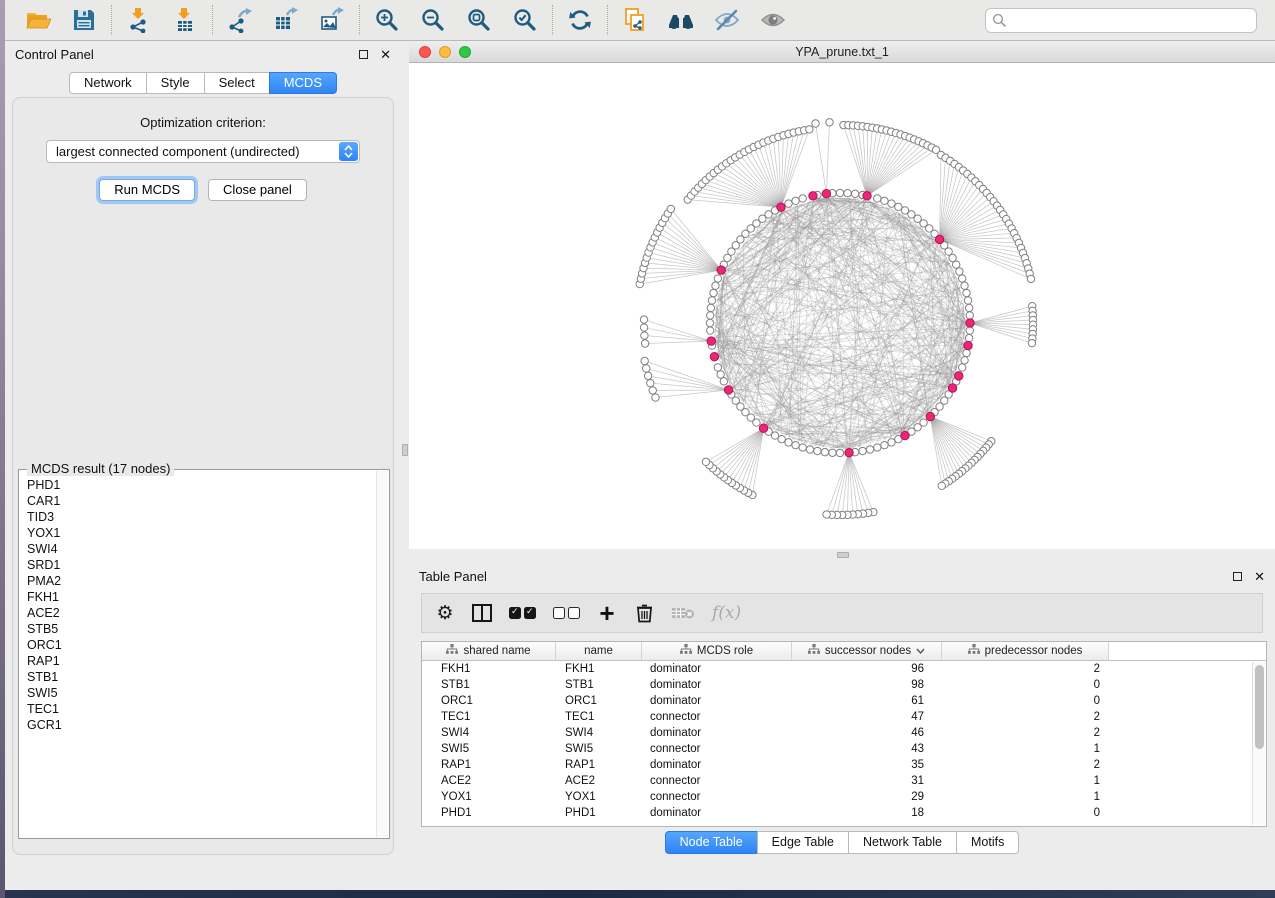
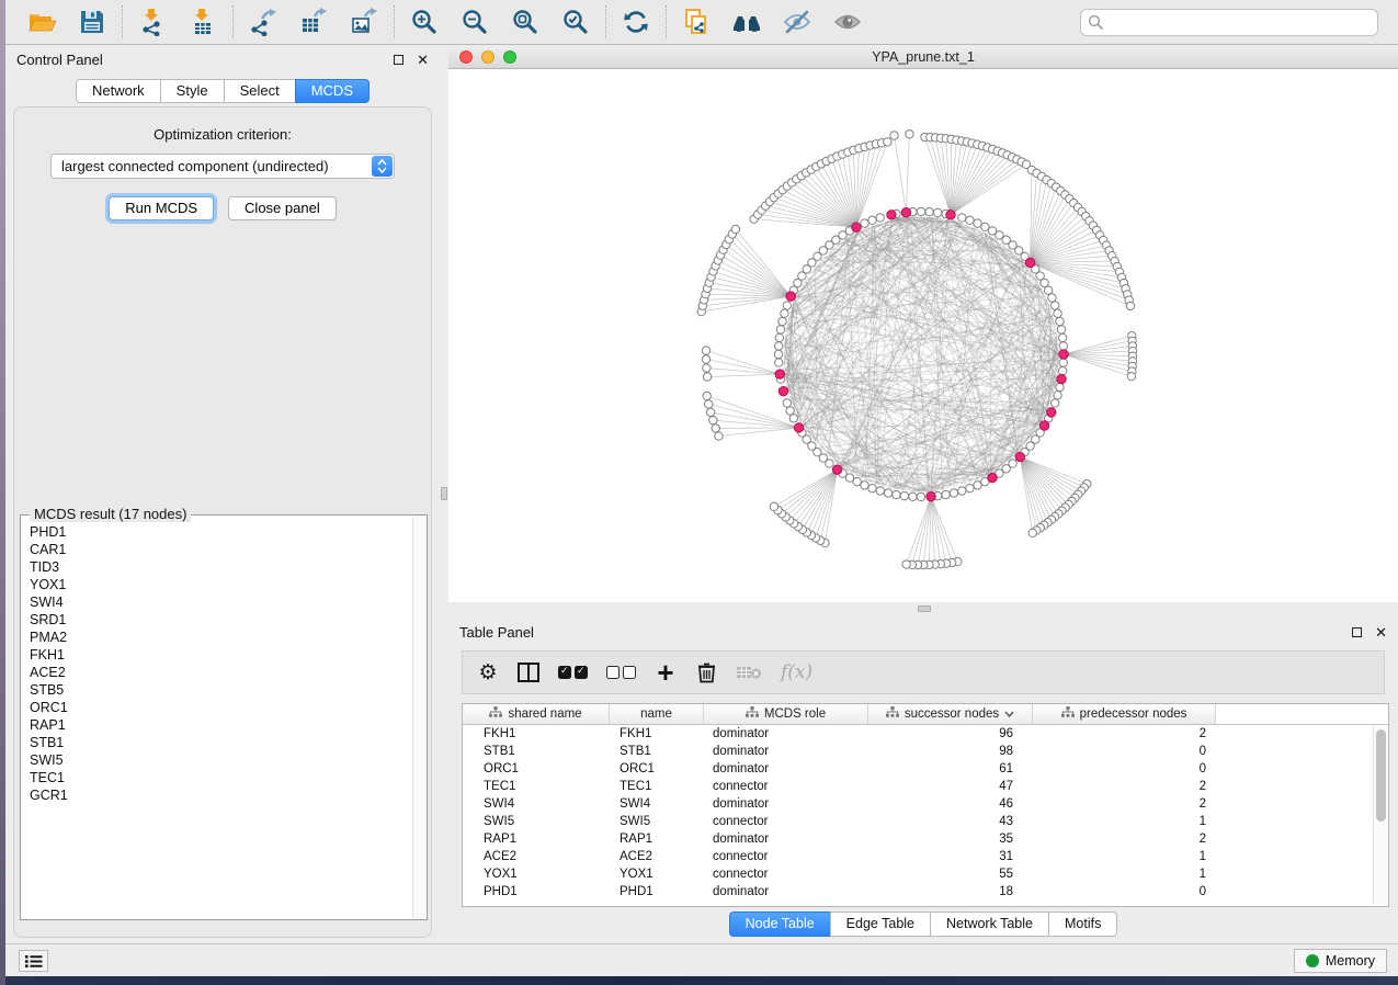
  Control Panel
  ✕
  Network
  Style
  Select
  MCDS
  Optimization criterion:
  largest connected component (undirected)
  Run MCDS
  Close panel
  MCDS result (17 nodes)
  PHD1
  CAR1
  TID3
  YOX1
  SWI4
  SRD1
  PMA2
  FKH1
  ACE2
  STB5
  ORC1
  RAP1
  STB1
  SWI5
  TEC1
  GCR1
  YPA_prune.txt_1
  Table Panel
  ✕
  ⚙
  +
  f(x)
  shared name
  name
  MCDS role
  successor nodes
  predecessor nodes
  FKH1
  FKH1
  dominator
  96
  2
  STB1
  STB1
  dominator
  98
  0
  ORC1
  ORC1
  dominator
  61
  0
  TEC1
  TEC1
  connector
  47
  2
  SWI4
  SWI4
  dominator
  46
  2
  SWI5
  SWI5
  connector
  43
  1
  RAP1
  RAP1
  dominator
  35
  2
  ACE2
  ACE2
  connector
  31
  1
  YOX1
  YOX1
  connector
- 29
+ 55
  1
  PHD1
  PHD1
  dominator
  18
  0
  Node Table
  Edge Table
  Network Table
  Motifs
+ Memory
